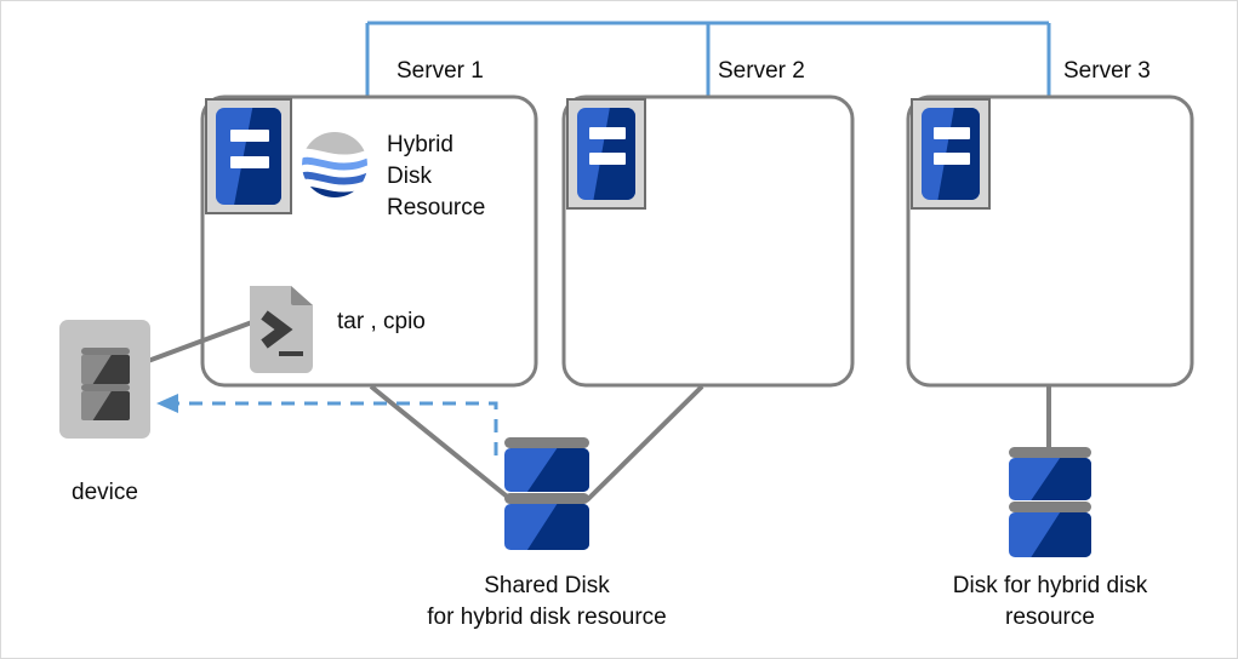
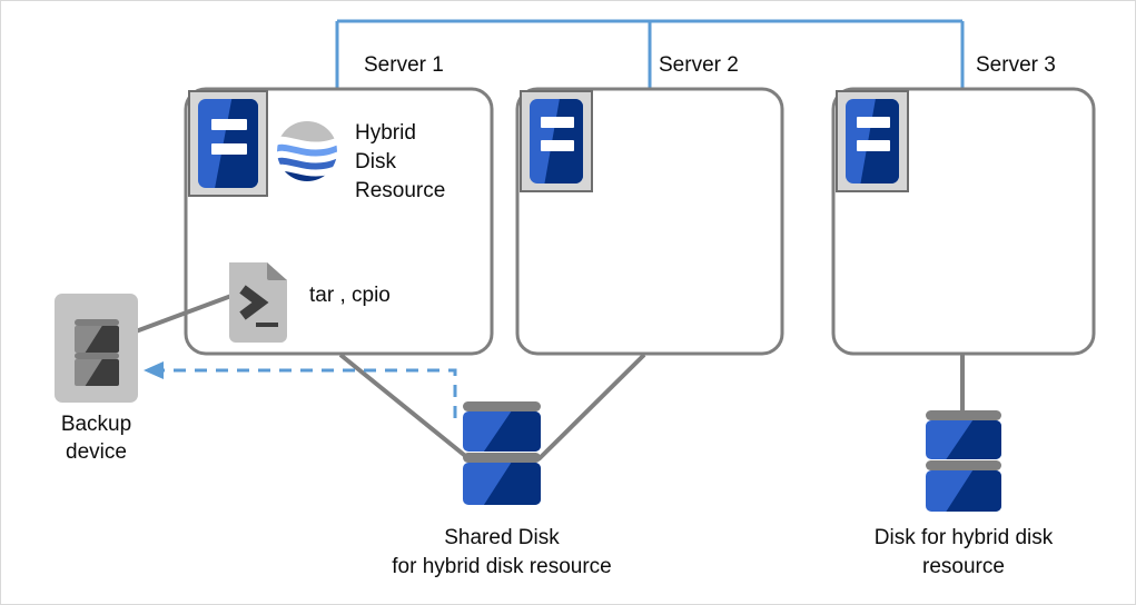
  Server 1
  Server 2
  Server 3
  Hybrid
  Disk
  Resource
  tar , cpio
+ Backup
  device
  Shared Disk
  for hybrid disk resource
  Disk for hybrid disk
  resource
